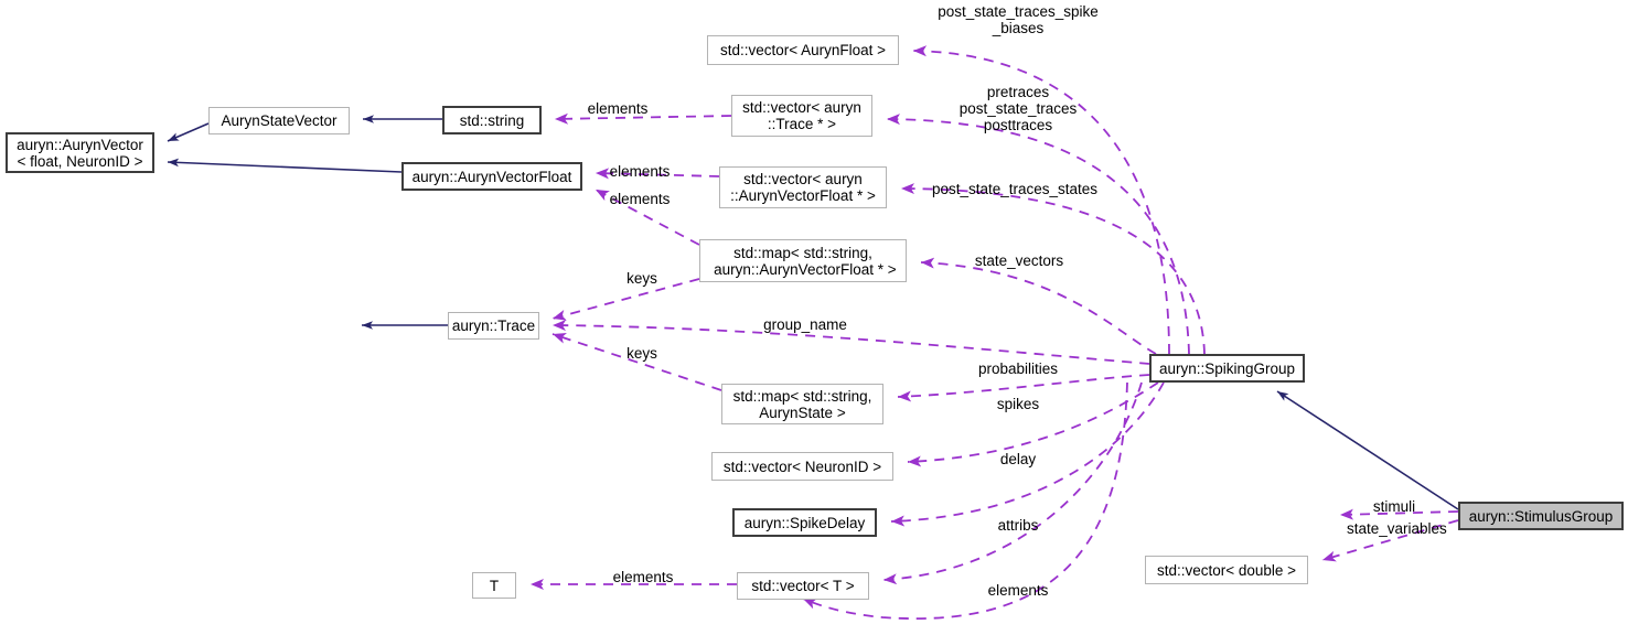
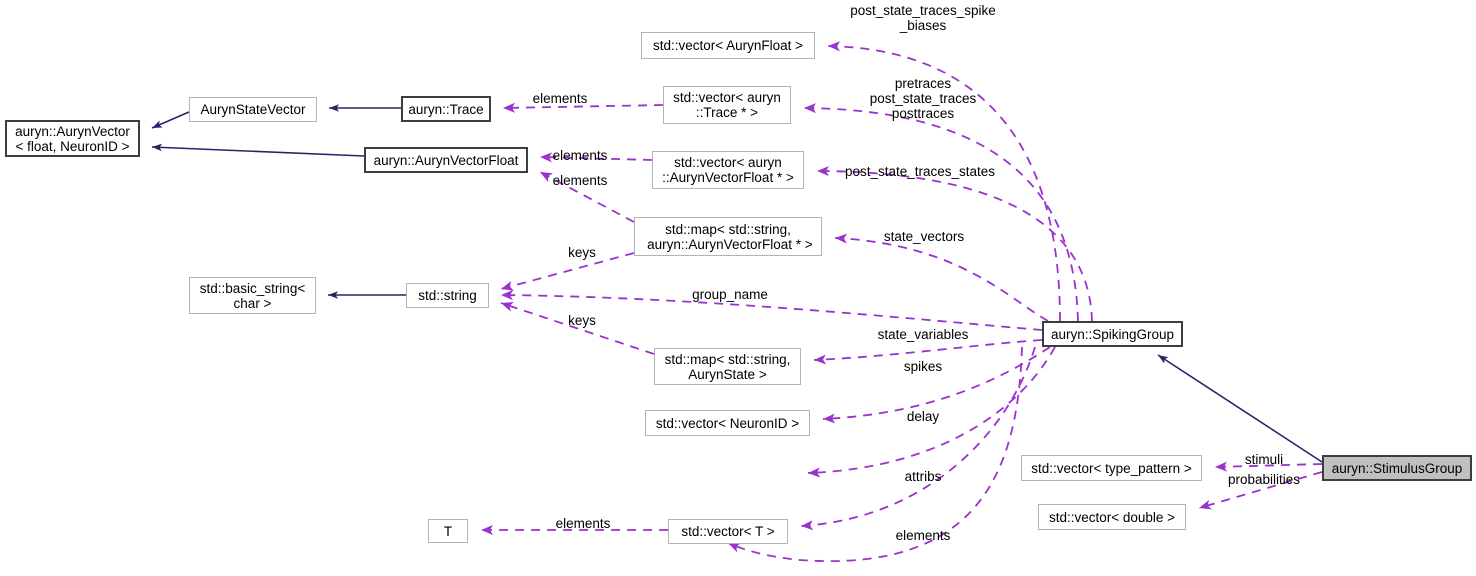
  auryn::AurynVector
  < float, NeuronID >
  AurynStateVector
- std::string
+ auryn::Trace
  auryn::AurynVectorFloat
  std::vector< AurynFloat >
  std::vector< auryn
  ::Trace * >
  std::vector< auryn
  ::AurynVectorFloat * >
  std::map< std::string,
  auryn::AurynVectorFloat * >
+ std::basic_string<
+ char >
- auryn::Trace
+ std::string
  std::map< std::string,
  AurynState >
  std::vector< NeuronID >
- auryn::SpikeDelay
  T
  std::vector< T >
  auryn::SpikingGroup
+ std::vector< type_pattern >
  std::vector< double >
  auryn::StimulusGroup
  post_state_traces_spike
  _biases
  elements
  pretraces
  post_state_traces
  posttraces
  elements
  elements
  post_state_traces_states
  state_vectors
  keys
  group_name
  keys
- probabilities
+ state_variables
  spikes
  delay
  attribs
  elements
  elements
  stimuli
- state_variables
+ probabilities
